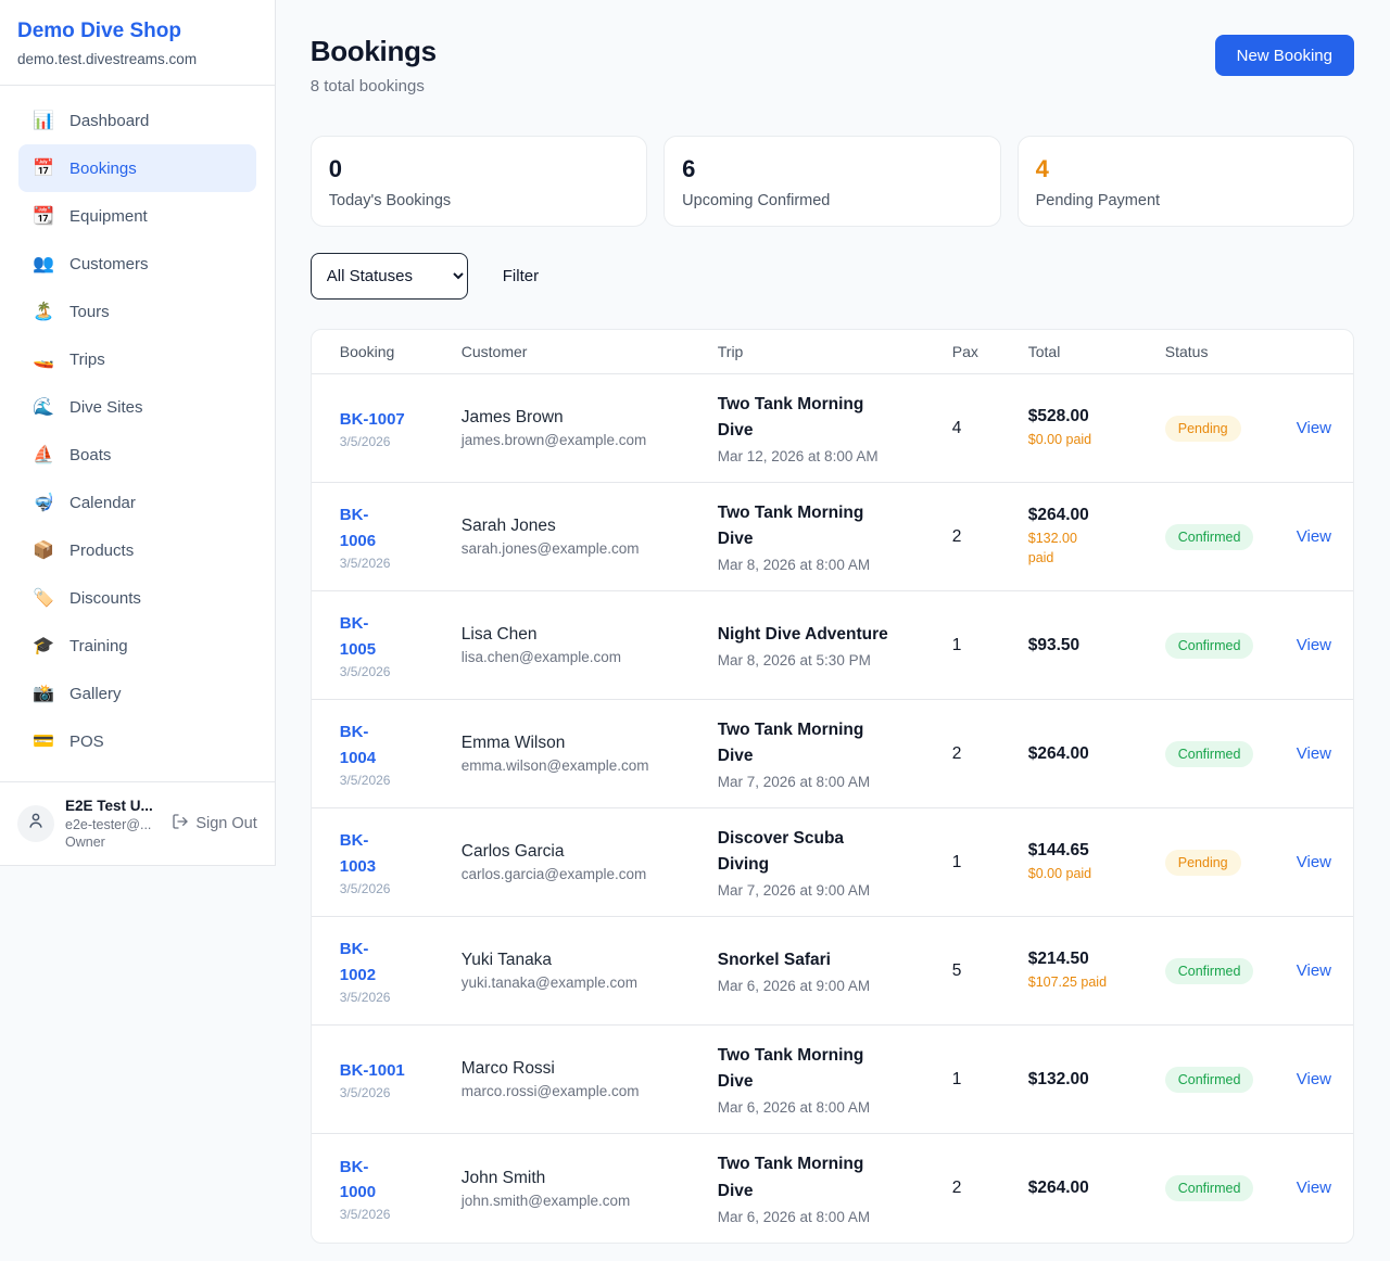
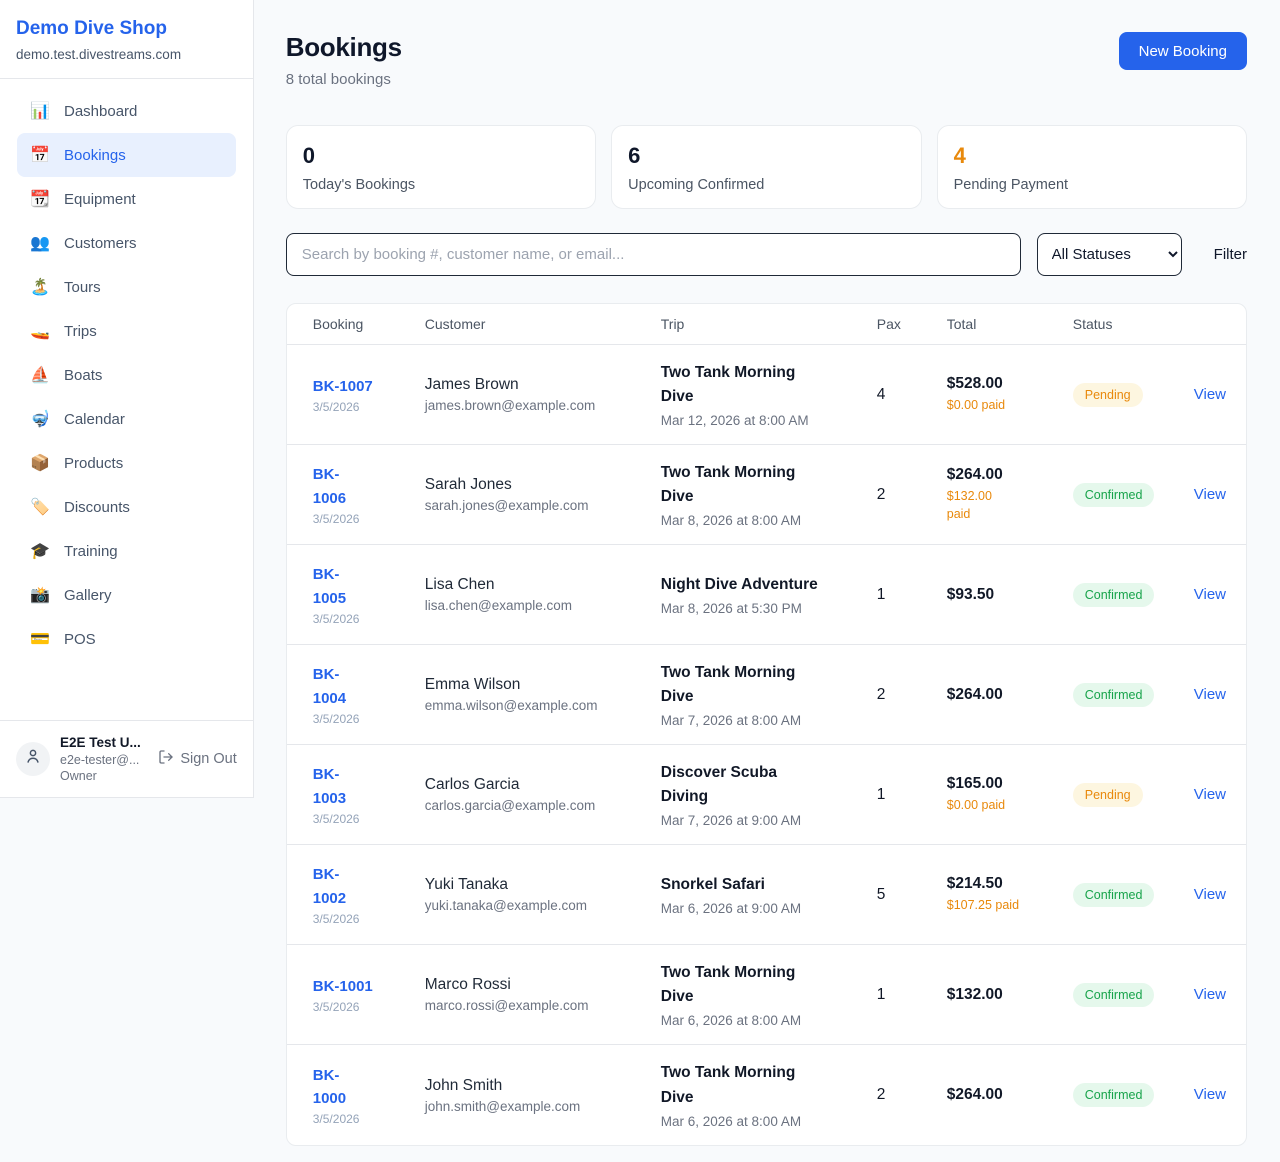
  Demo Dive Shop
  demo.test.divestreams.com
  📊
  Dashboard
  📅
  Bookings
  📆
  Equipment
  👥
  Customers
  🏝️
  Tours
  🚤
  Trips
- 🌊
- Dive Sites
  ⛵
  Boats
  🤿
  Calendar
  📦
  Products
  🏷️
  Discounts
  🎓
  Training
  📸
  Gallery
  💳
  POS
  E2E Test U...
  e2e-tester@...
  Owner
  Sign Out
  Bookings
  8 total bookings
  New Booking
  0
  Today's Bookings
  6
  Upcoming Confirmed
  4
  Pending Payment
+ Search by booking #, customer name, or email...
  All Statuses
  Filter
  Booking
  Customer
  Trip
  Pax
  Total
  Status
  BK-1007
  3/5/2026
  James Brown
  james.brown@example.com
  Two Tank Morning
  Dive
  Mar 12, 2026 at 8:00 AM
  4
  $528.00
  $0.00 paid
  Pending
  View
  BK-
  1006
  3/5/2026
  Sarah Jones
  sarah.jones@example.com
  Two Tank Morning
  Dive
  Mar 8, 2026 at 8:00 AM
  2
  $264.00
  $132.00
  paid
  Confirmed
  View
  BK-
  1005
  3/5/2026
  Lisa Chen
  lisa.chen@example.com
  Night Dive Adventure
  Mar 8, 2026 at 5:30 PM
  1
  $93.50
  Confirmed
  View
  BK-
  1004
  3/5/2026
  Emma Wilson
  emma.wilson@example.com
  Two Tank Morning
  Dive
  Mar 7, 2026 at 8:00 AM
  2
  $264.00
  Confirmed
  View
  BK-
  1003
  3/5/2026
  Carlos Garcia
  carlos.garcia@example.com
  Discover Scuba
  Diving
  Mar 7, 2026 at 9:00 AM
  1
- $144.65
+ $165.00
  $0.00 paid
  Pending
  View
  BK-
  1002
  3/5/2026
  Yuki Tanaka
  yuki.tanaka@example.com
  Snorkel Safari
  Mar 6, 2026 at 9:00 AM
  5
  $214.50
  $107.25 paid
  Confirmed
  View
  BK-1001
  3/5/2026
  Marco Rossi
  marco.rossi@example.com
  Two Tank Morning
  Dive
  Mar 6, 2026 at 8:00 AM
  1
  $132.00
  Confirmed
  View
  BK-
  1000
  3/5/2026
  John Smith
  john.smith@example.com
  Two Tank Morning
  Dive
  Mar 6, 2026 at 8:00 AM
  2
  $264.00
  Confirmed
  View
